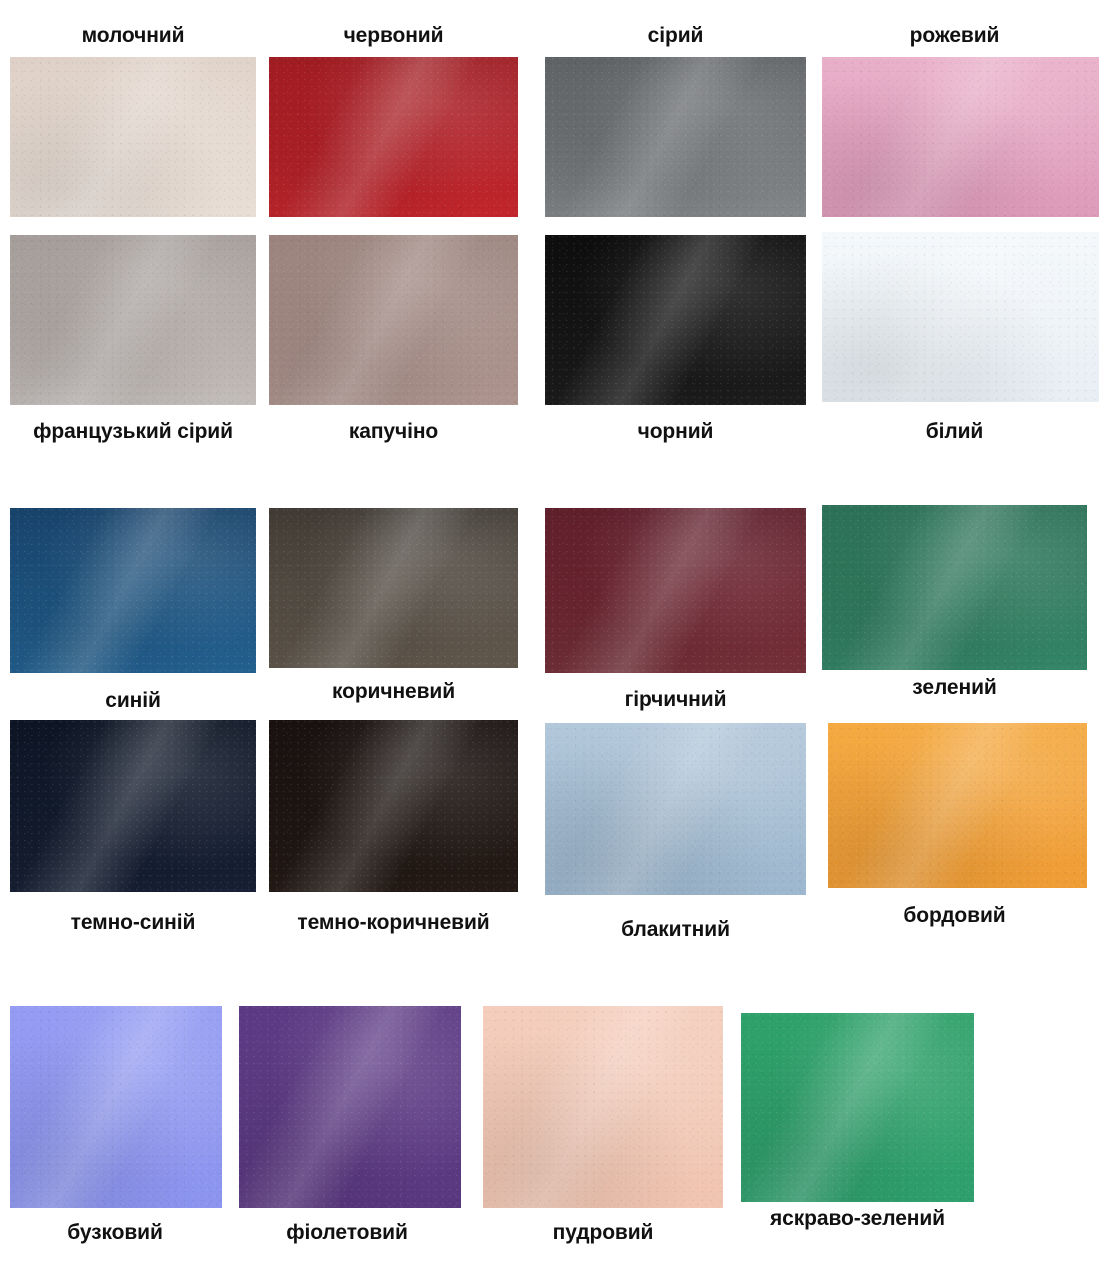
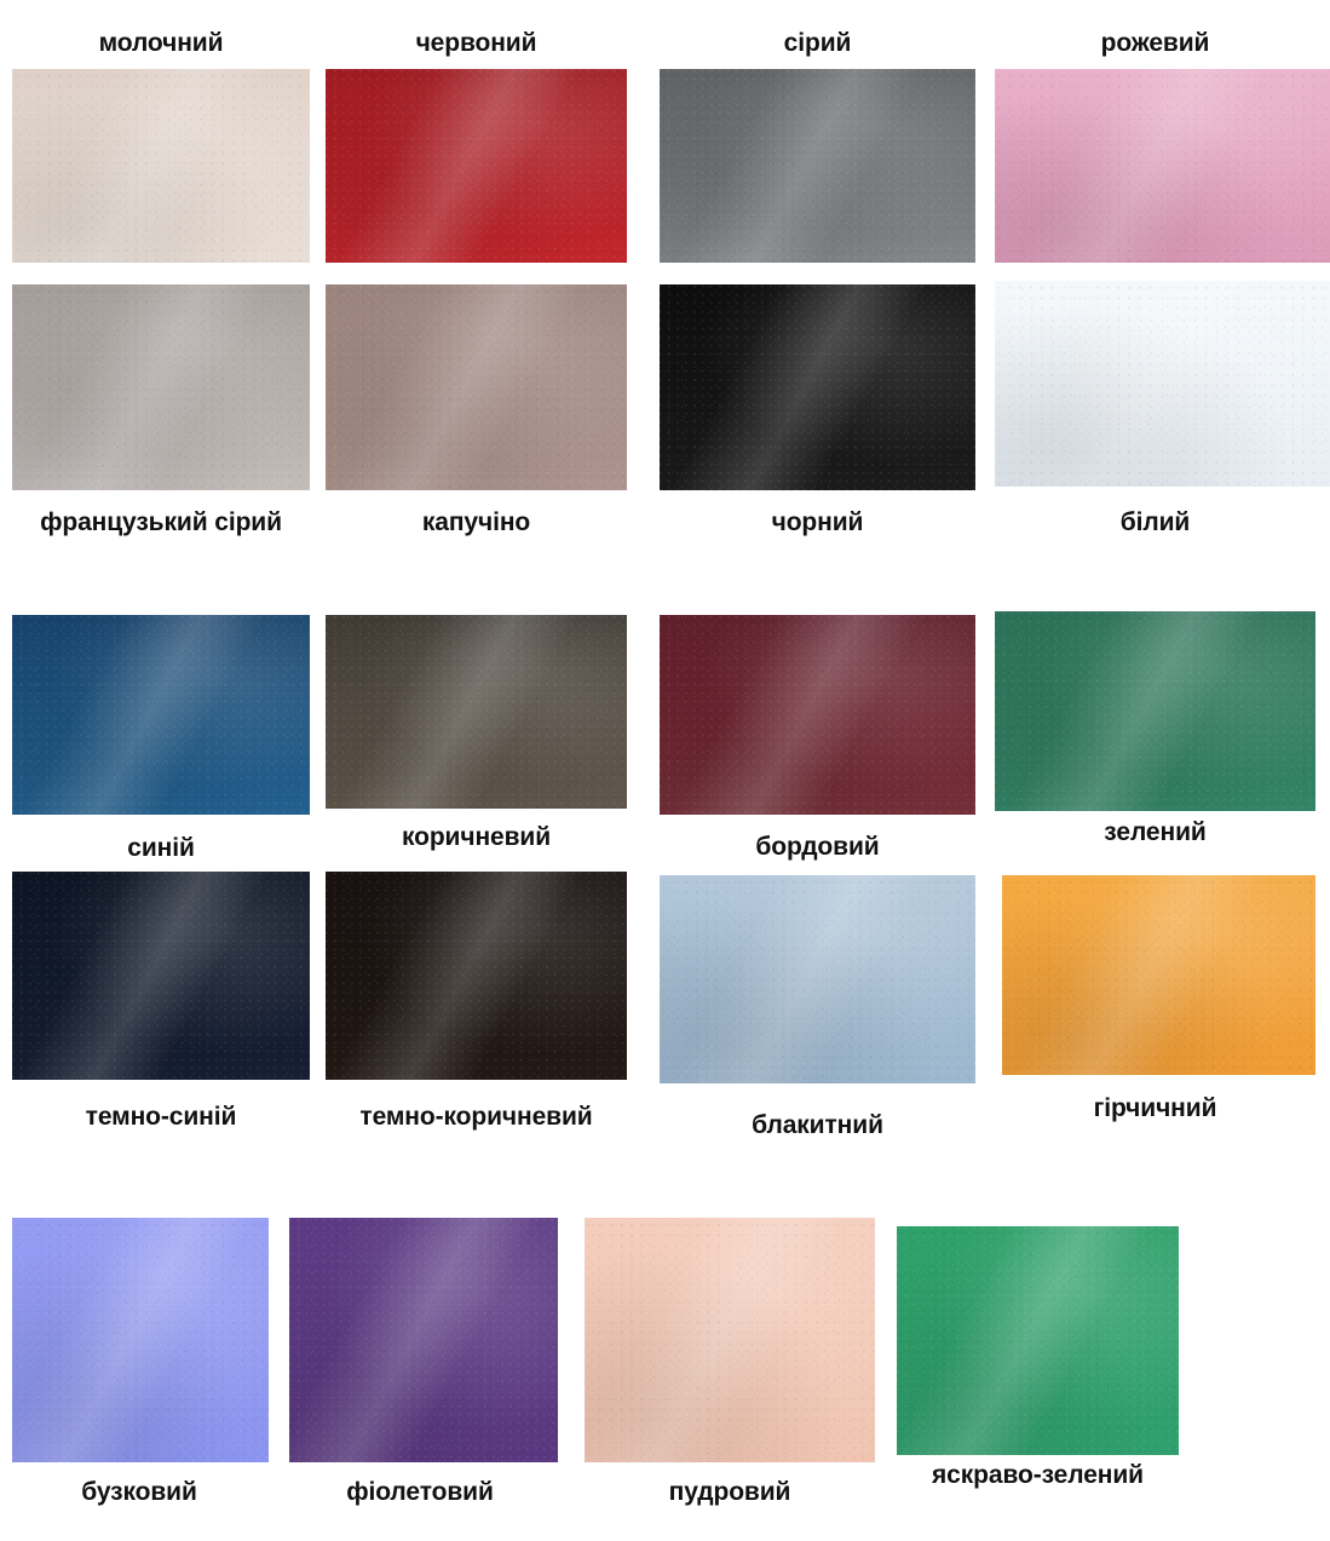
  молочний
  червоний
  сірий
  рожевий
  французький сірий
  капучіно
  чорний
  білий
  синій
  коричневий
- гірчичний
+ бордовий
  зелений
  темно-синій
  темно-коричневий
  блакитний
- бордовий
+ гірчичний
  бузковий
  фіолетовий
  пудровий
  яскраво-зелений
